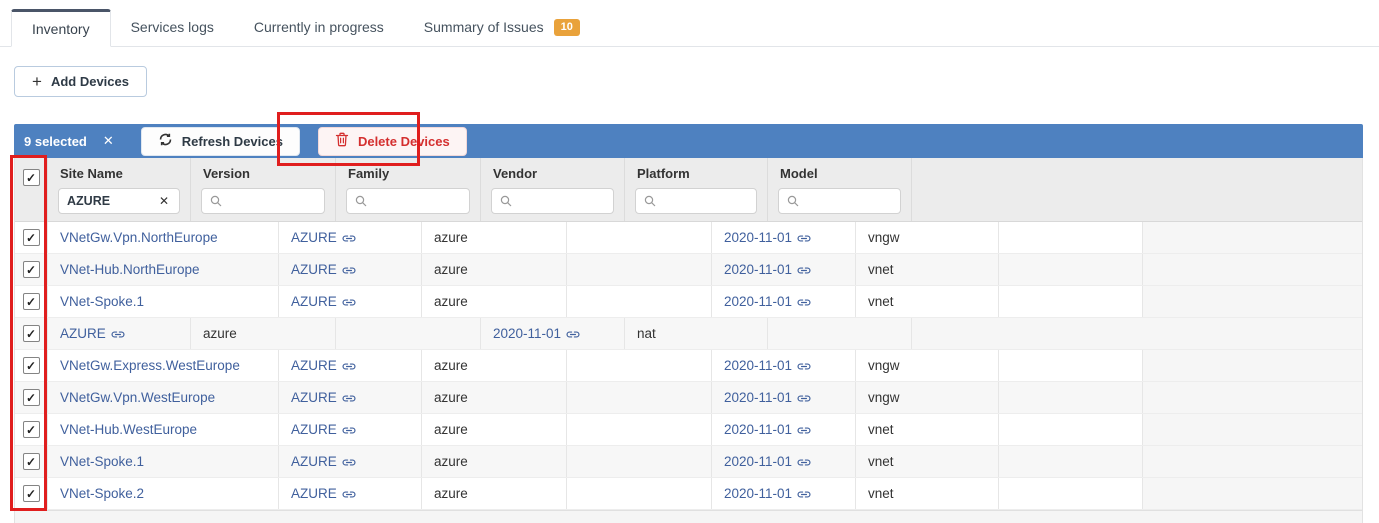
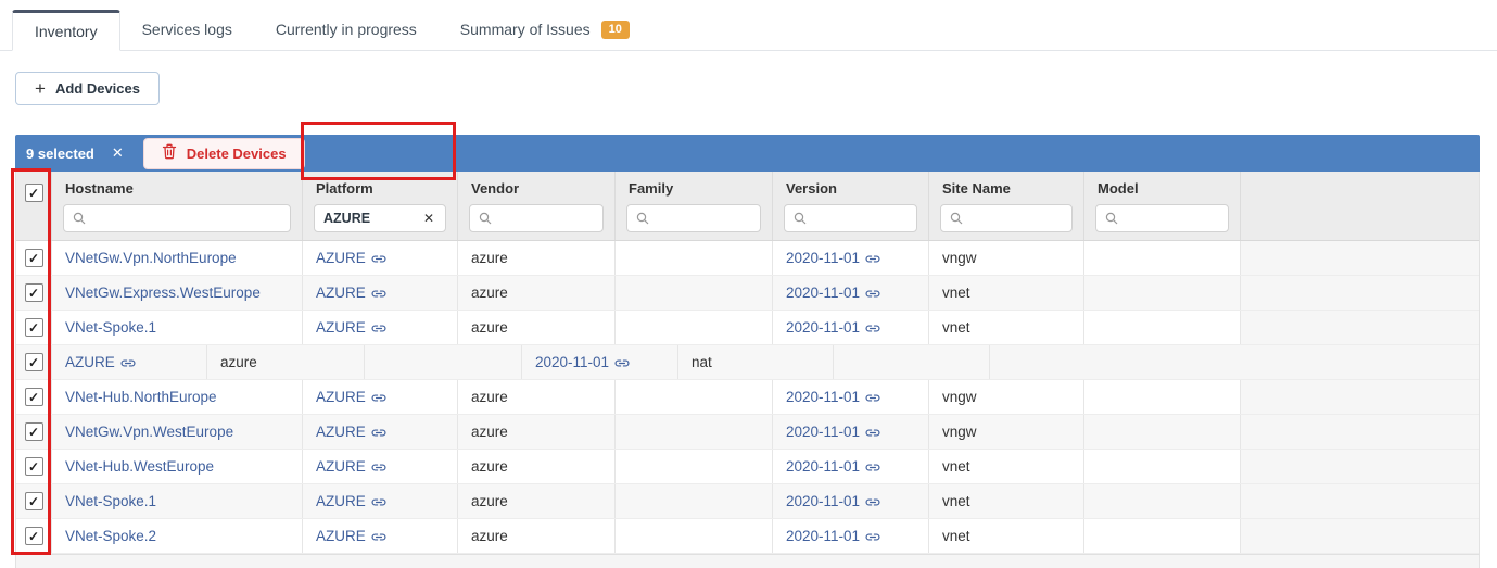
  Inventory
  Services logs
  Currently in progress
  Summary of Issues
  10
  +
  Add Devices
  9 selected
  ✕
- Refresh Devices
  Delete Devices
  ✓
+ Hostname
- Site Name
+ Platform
  AZURE
  ✕
- Version
+ Vendor
  Family
- Vendor
+ Version
- Platform
+ Site Name
  Model
  ✓
  VNetGw.Vpn.NorthEurope
  AZURE
  azure
  2020-11-01
  vngw
  ✓
- VNet-Hub.NorthEurope
+ VNetGw.Express.WestEurope
  AZURE
  azure
  2020-11-01
  vnet
  ✓
  VNet-Spoke.1
  AZURE
  azure
  2020-11-01
  vnet
  ✓
  AZURE
  azure
  2020-11-01
  nat
  ✓
- VNetGw.Express.WestEurope
+ VNet-Hub.NorthEurope
  AZURE
  azure
  2020-11-01
  vngw
  ✓
  VNetGw.Vpn.WestEurope
  AZURE
  azure
  2020-11-01
  vngw
  ✓
  VNet-Hub.WestEurope
  AZURE
  azure
  2020-11-01
  vnet
  ✓
  VNet-Spoke.1
  AZURE
  azure
  2020-11-01
  vnet
  ✓
  VNet-Spoke.2
  AZURE
  azure
  2020-11-01
  vnet
